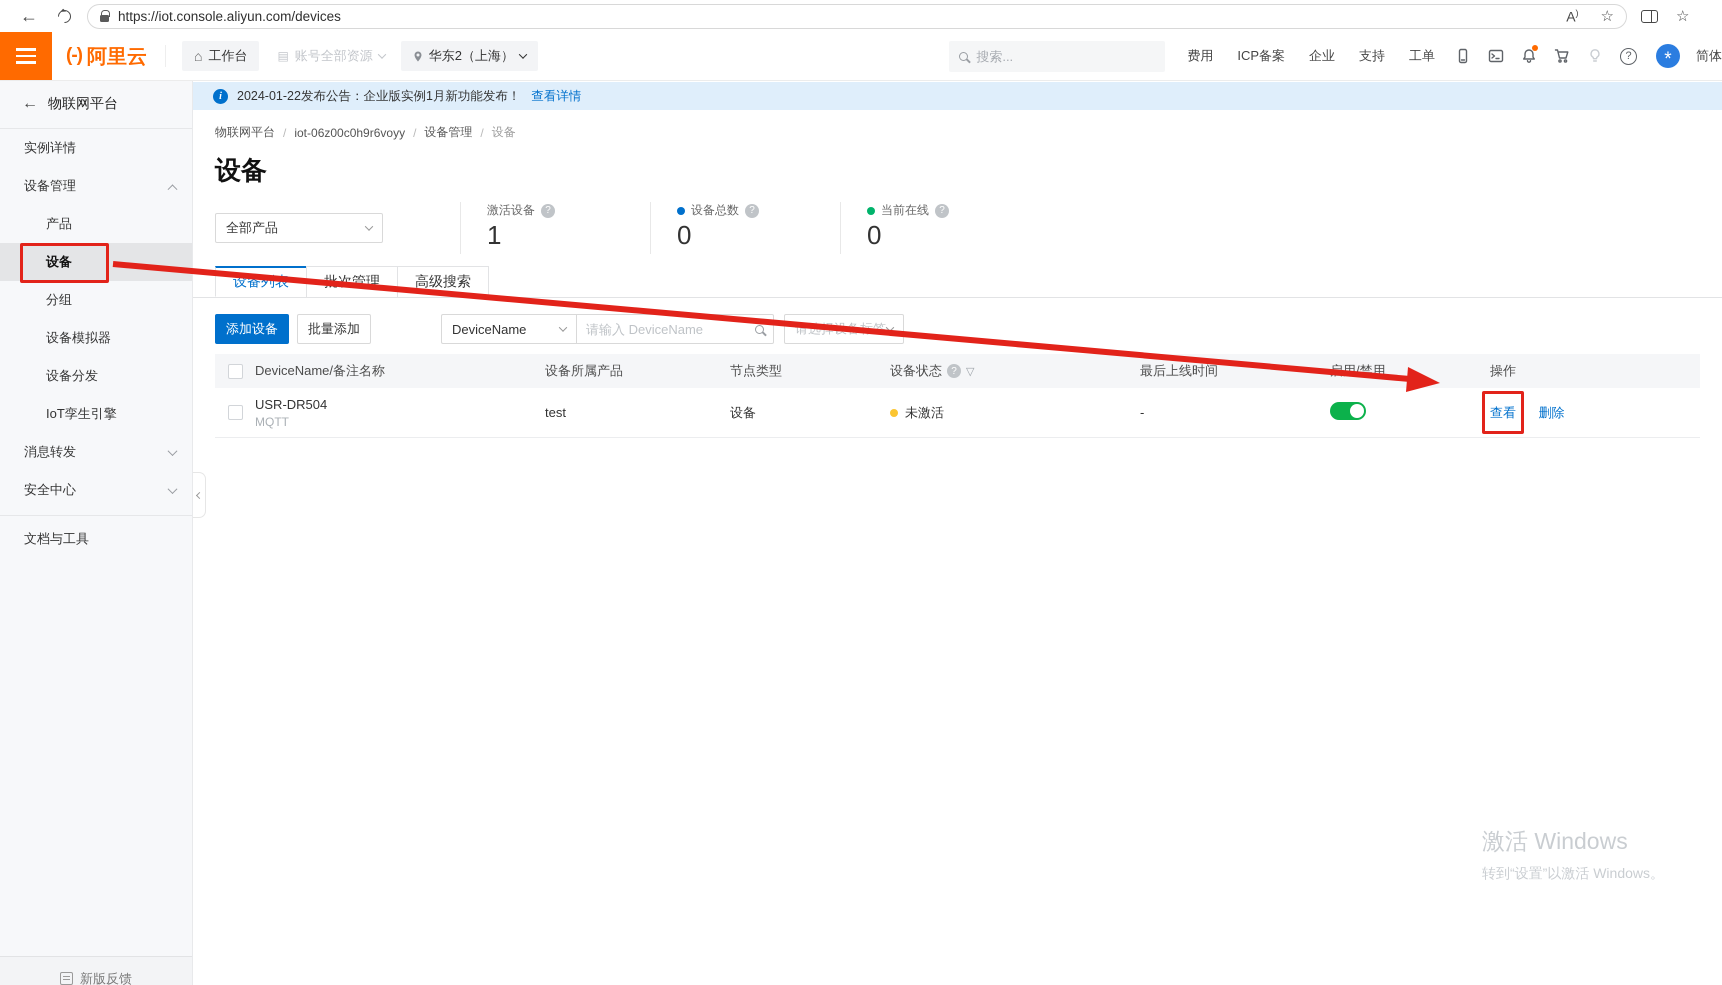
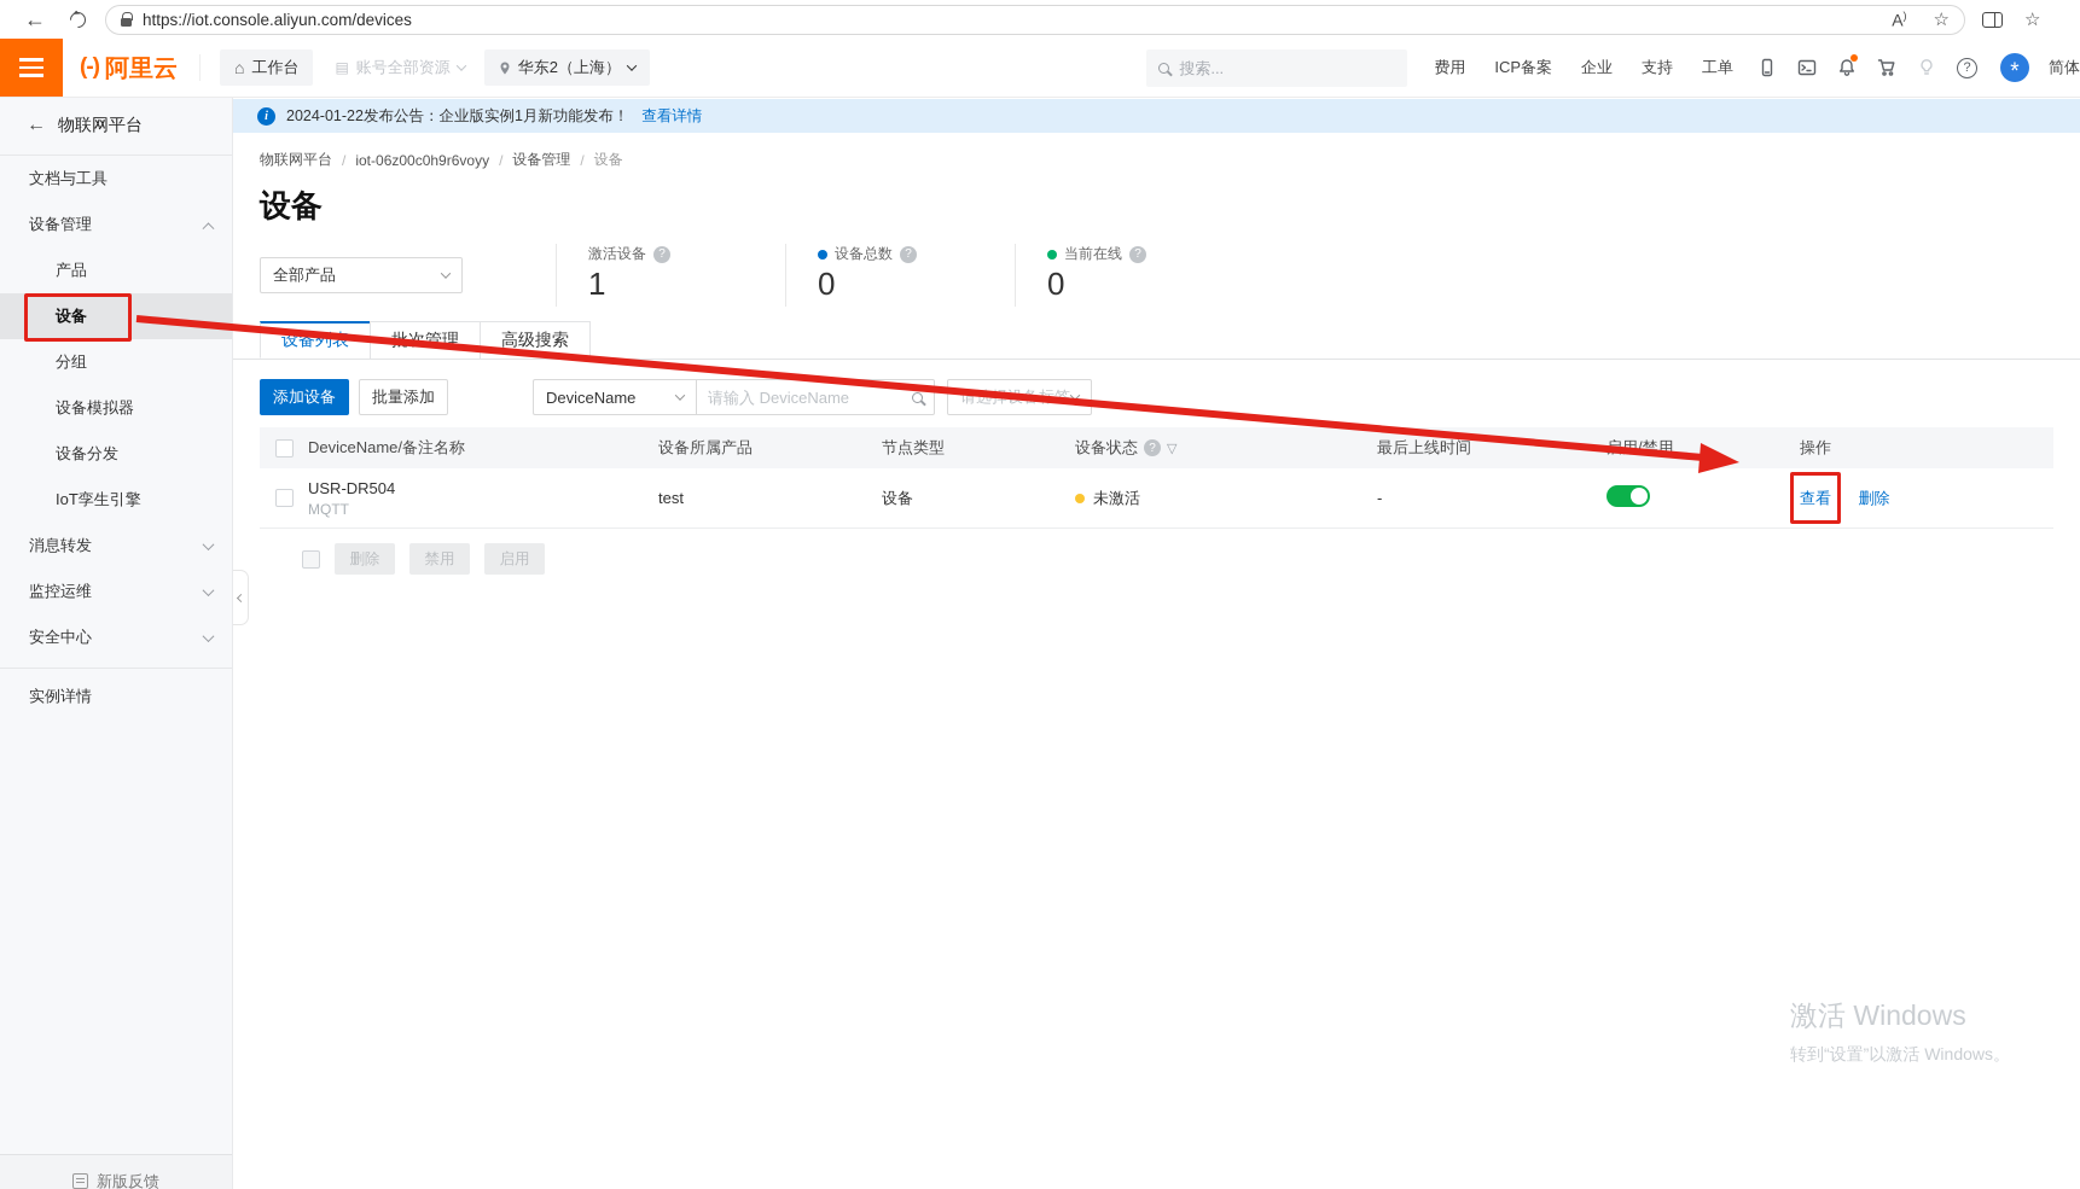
  ←
  https://iot.console.aliyun.com/devices
  A)
  ☆
  ☆
  (-)
  阿里云
  ⌂
  工作台
  ▤
  账号全部资源
  华东2（上海）
  搜索...
  费用
  ICP备案
  企业
  支持
  工单
  简体
  ←
  物联网平台
- 实例详情
+ 文档与工具
  设备管理
  产品
  设备
  分组
  设备模拟器
  设备分发
  IoT孪生引擎
  消息转发
+ 监控运维
  安全中心
- 文档与工具
+ 实例详情
  新版反馈
  2024-01-22发布公告：企业版实例1月新功能发布！
  查看详情
  物联网平台
  /
  iot-06z00c0h9r6voyy
  /
  设备管理
  /
  设备
  设备
  全部产品
  激活设备
  1
  设备总数
  0
  当前在线
  0
  次管理
  高级搜索
  添加设备
  批量添加
  DeviceName
  请输入 DeviceName
  DeviceName/备注名称
  设备所属产品
  节点类型
  设备状态
  ▽
  最后上线时间
  用/禁用
  操作
  USR-DR504
  MQTT
  test
  设备
  未激活
  -
  查看 删除
+ 删除
+ 禁用
+ 启用
  激活 Windows
  转到“设置”以激活 Windows。
